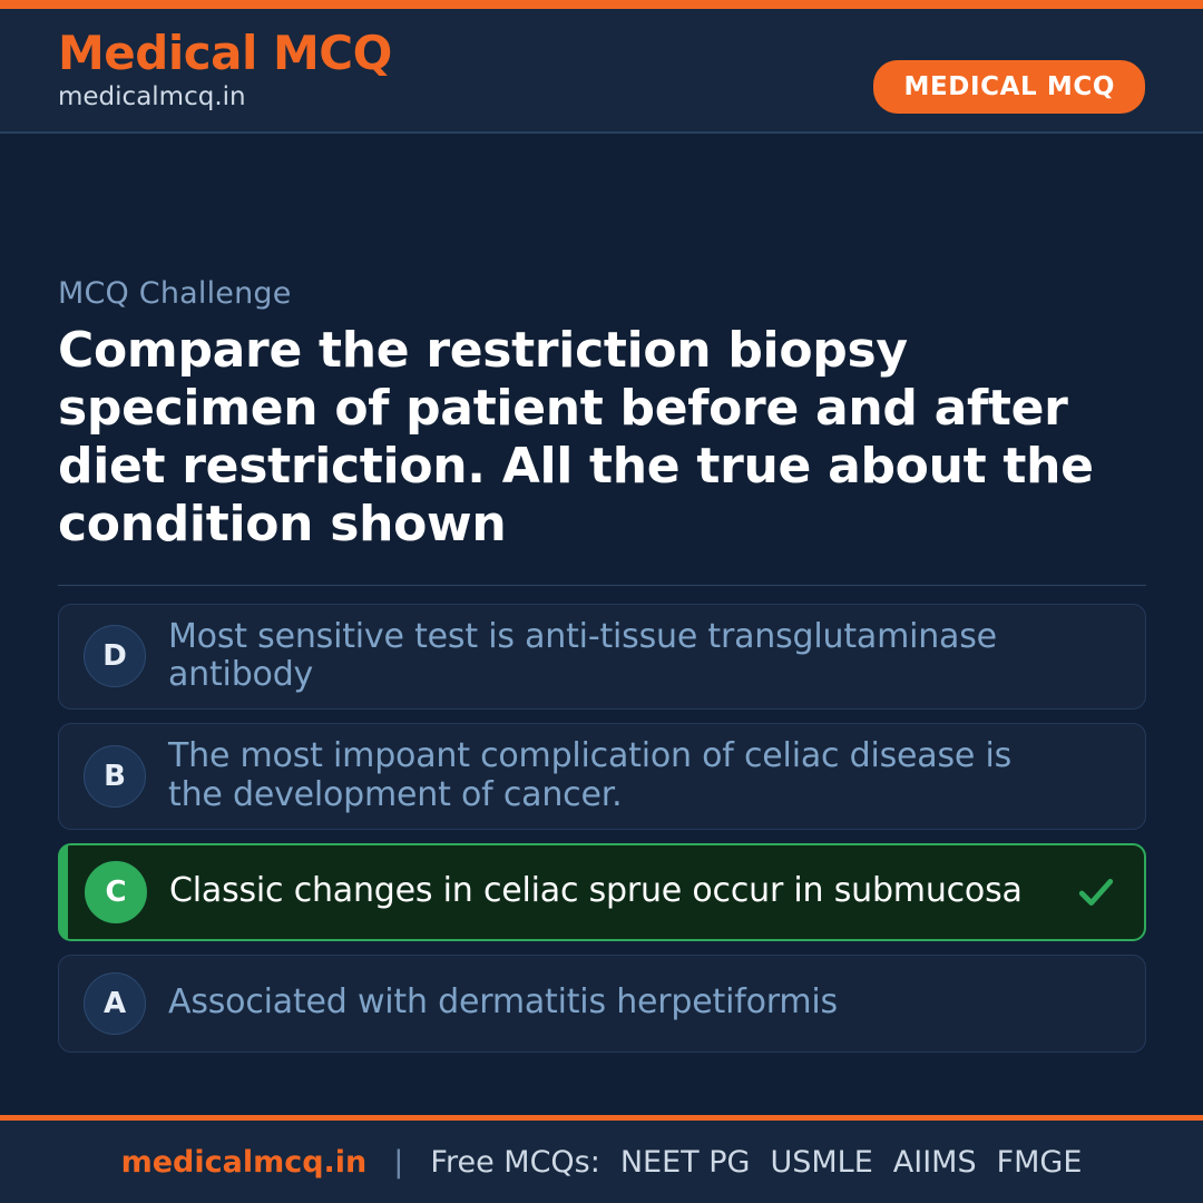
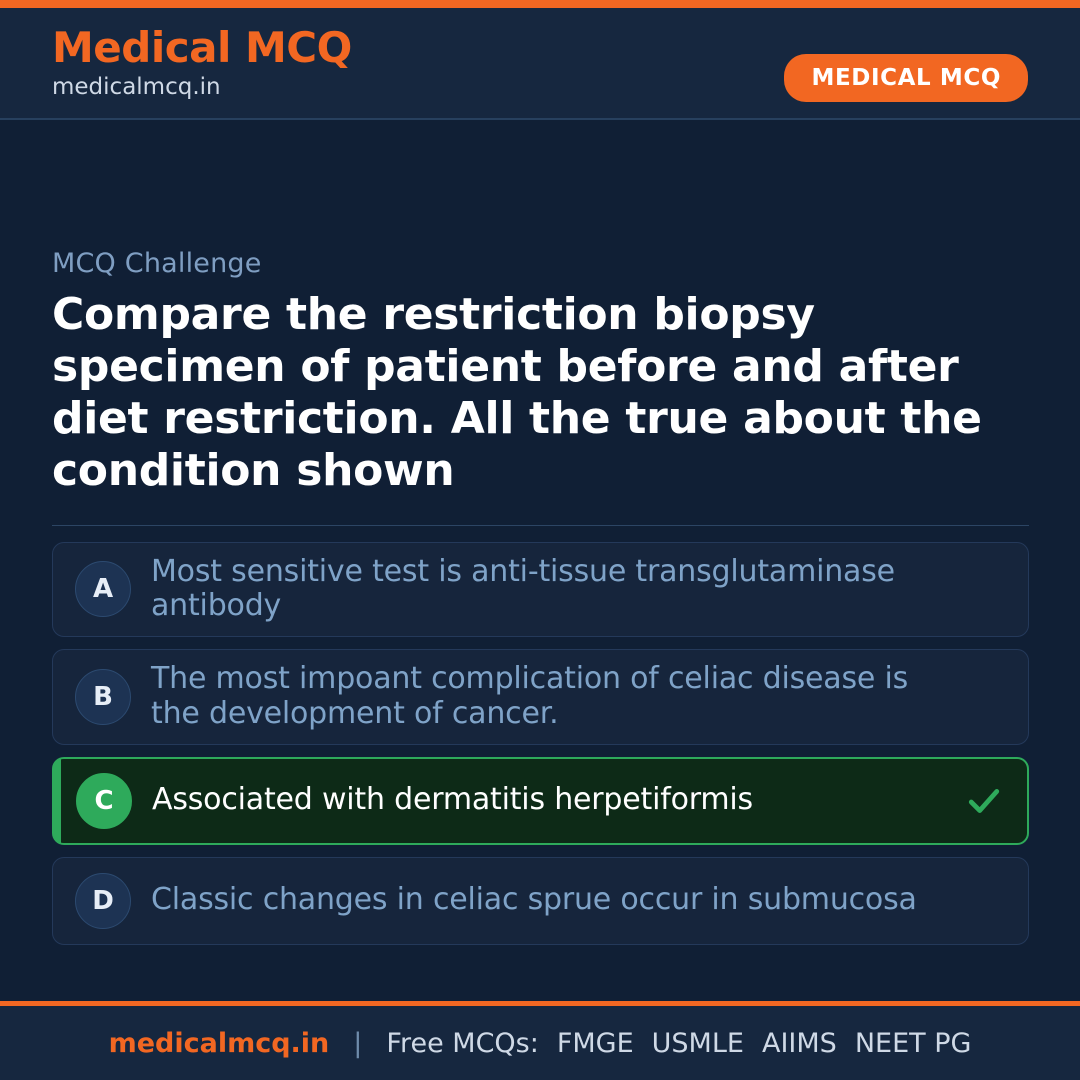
  Medical MCQ
  medicalmcq.in
  MEDICAL MCQ
  MCQ Challenge
  Compare the restriction biopsy specimen of patient before and after diet restriction. All the true about the condition shown
- D
+ A
  Most sensitive test is anti-tissue transglutaminase antibody
  B
  The most impoant complication of celiac disease is the development of cancer.
  C
- Classic changes in celiac sprue occur in submucosa
+ Associated with dermatitis herpetiformis
- A
+ D
- Associated with dermatitis herpetiformis
+ Classic changes in celiac sprue occur in submucosa
  medicalmcq.in
  |
  Free MCQs:
- NEET PG
+ FMGE
  USMLE
  AIIMS
- FMGE
+ NEET PG
